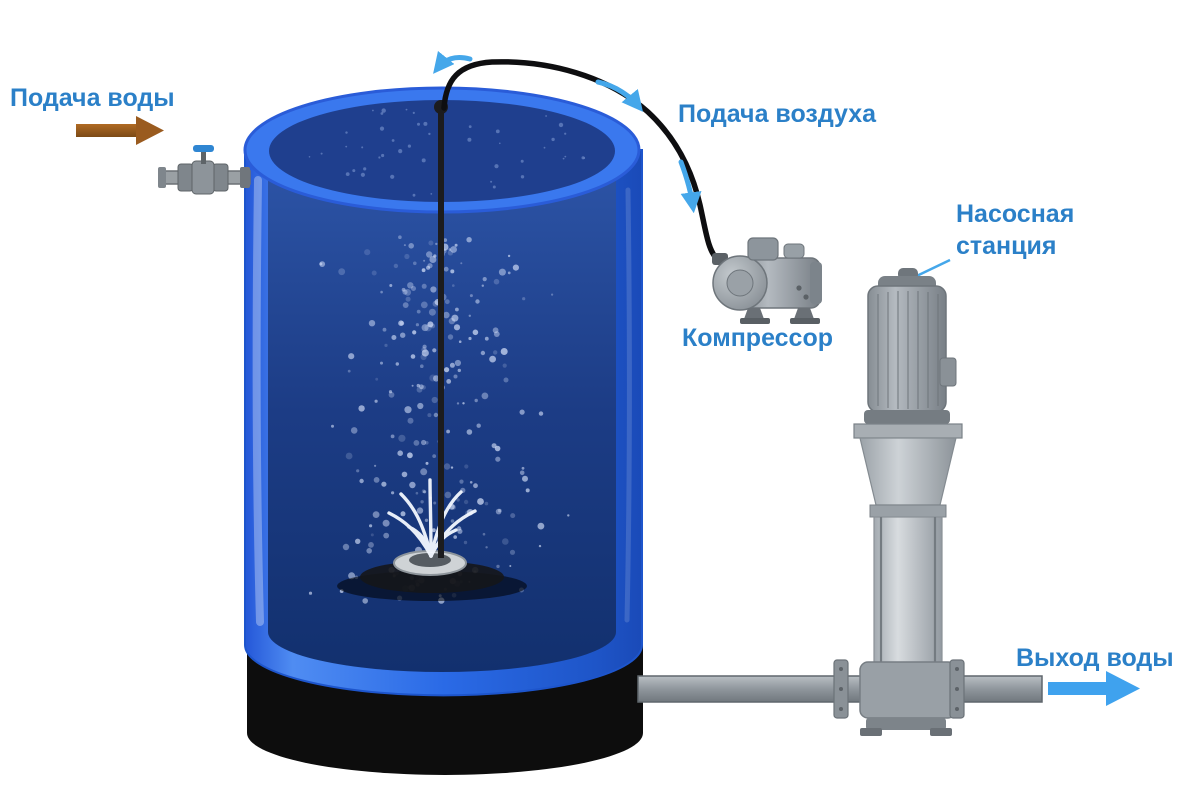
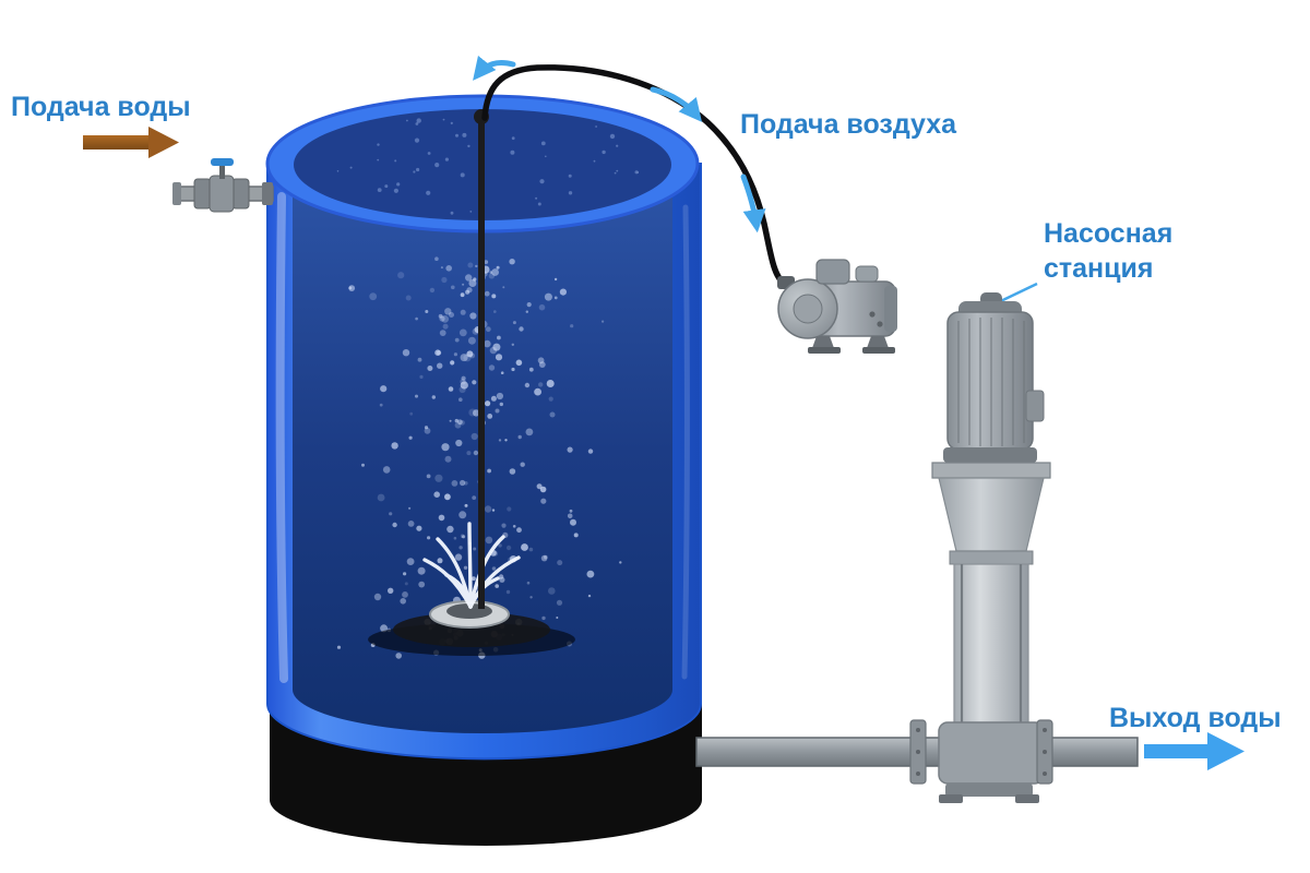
  Подача воды
  Подача воздуха
- Компрессор
  Насосная
  станция
  Выход воды
